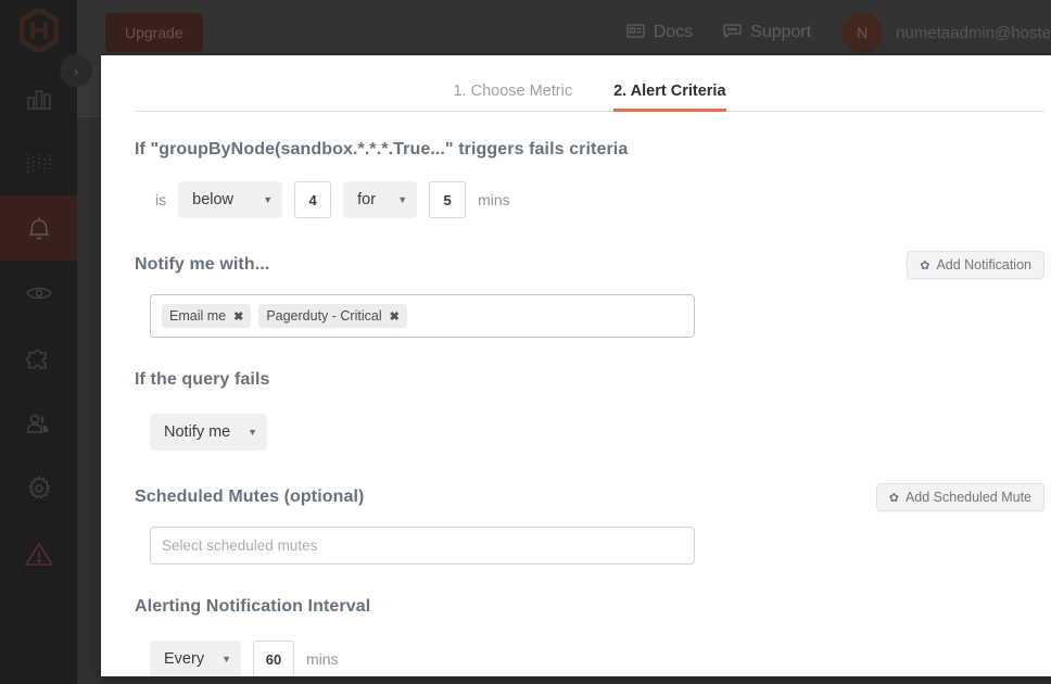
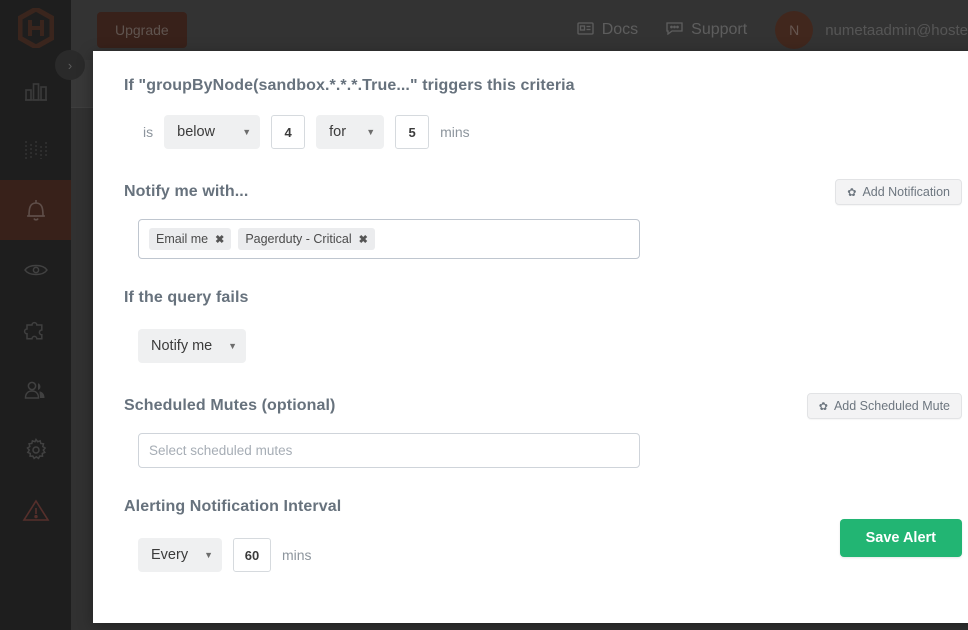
  Upgrade
  Docs
  Support
  N
  numetaadmin@hoste
  ›
- 1. Choose Metric
- 2. Alert Criteria
- If "groupByNode(sandbox.*.*.*.True..." triggers fails criteria
+ If "groupByNode(sandbox.*.*.*.True..." triggers this criteria
  is
  below
  ▼
  4
  for
  ▼
  5
  mins
  Notify me with...
  ✿
  Add Notification
  Email me
  ✖
  Pagerduty - Critical
  ✖
  If the query fails
  Notify me
  ▼
  Scheduled Mutes (optional)
  ✿
  Add Scheduled Mute
  Select scheduled mutes
  Alerting Notification Interval
  Every
  ▼
  60
  mins
+ Save Alert
